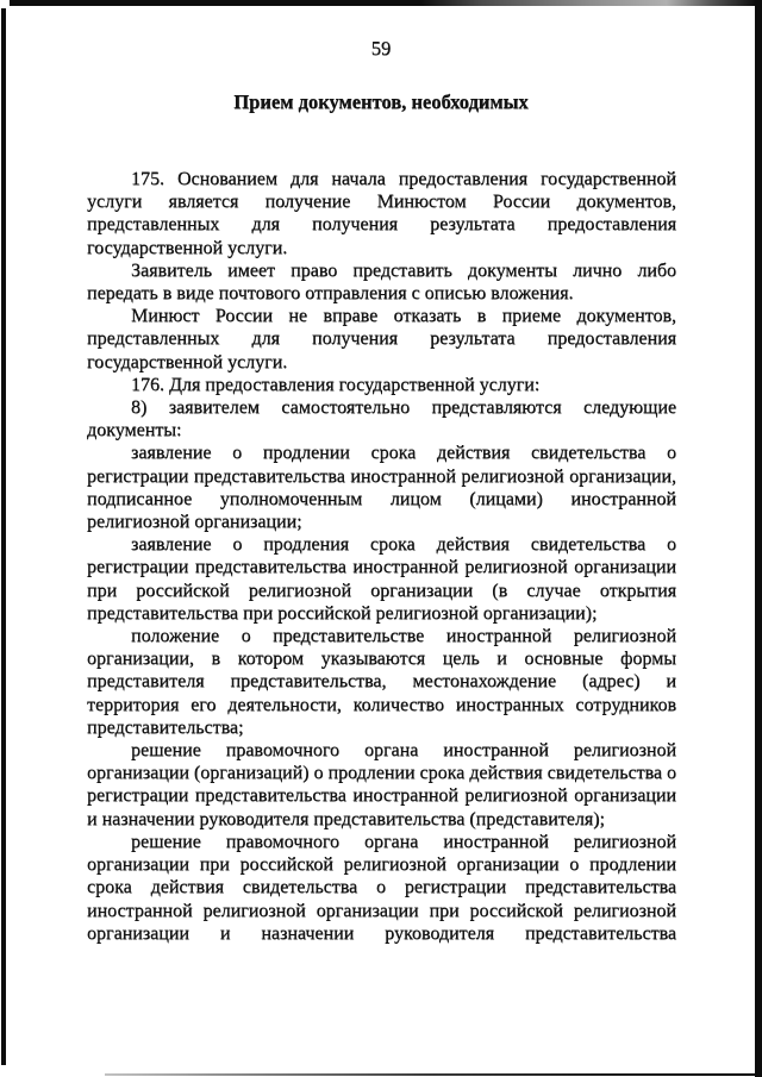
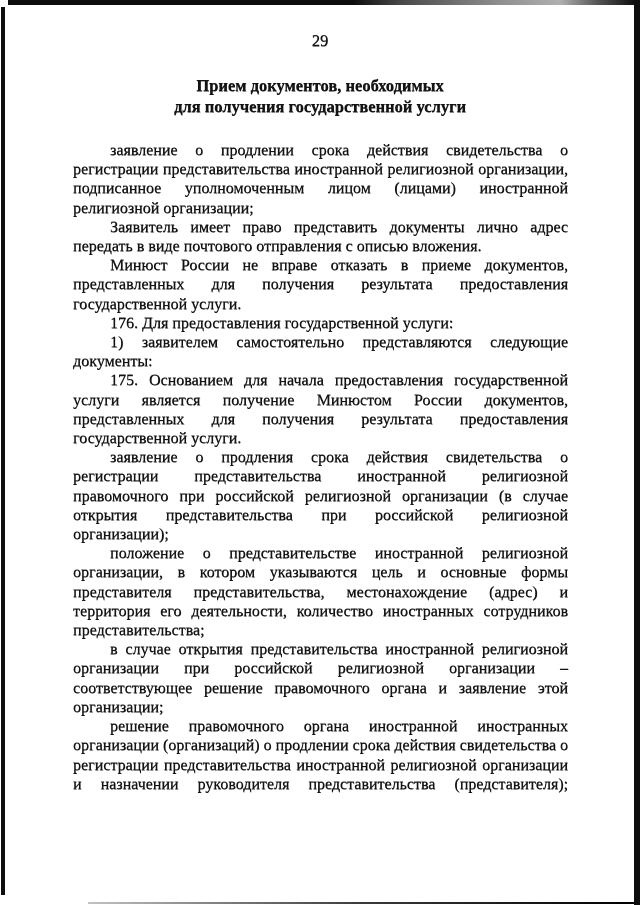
- 59
+ 29
  Прием документов, необходимых
+ для получения государственной услуги
- 175. Основанием для начала предоставления государственной услуги является получение Минюстом России документов, представленных для получения результата предоставления государственной услуги.
+ заявление о продлении срока действия свидетельства о регистрации представительства иностранной религиозной организации, подписанное уполномоченным лицом (лицами) иностранной религиозной организации;
- Заявитель имеет право представить документы лично либо передать в виде почтового отправления с описью вложения.
+ Заявитель имеет право представить документы лично адрес передать в виде почтового отправления с описью вложения.
  Минюст России не вправе отказать в приеме документов, представленных для получения результата предоставления государственной услуги.
  176. Для предоставления государственной услуги:
- 8) заявителем самостоятельно представляются следующие документы:
+ 1) заявителем самостоятельно представляются следующие документы:
- заявление о продлении срока действия свидетельства о регистрации представительства иностранной религиозной организации, подписанное уполномоченным лицом (лицами) иностранной религиозной организации;
+ 175. Основанием для начала предоставления государственной услуги является получение Минюстом России документов, представленных для получения результата предоставления государственной услуги.
- заявление о продления срока действия свидетельства о регистрации представительства иностранной религиозной организации при российской религиозной организации (в случае открытия представительства при российской религиозной организации);
+ заявление о продления срока действия свидетельства о регистрации представительства иностранной религиозной правомочного при российской религиозной организации (в случае открытия представительства при российской религиозной организации);
  положение о представительстве иностранной религиозной организации, в котором указываются цель и основные формы представителя представительства, местонахождение (адрес) и территория его деятельности, количество иностранных сотрудников представительства;
+ в случае открытия представительства иностранной религиозной организации при российской религиозной организации – соответствующее решение правомочного органа и заявление этой организации;
- решение правомочного органа иностранной религиозной организации (организаций) о продлении срока действия свидетельства о регистрации представительства иностранной религиозной организации и назначении руководителя представительства (представителя);
+ решение правомочного органа иностранной иностранных организации (организаций) о продлении срока действия свидетельства о регистрации представительства иностранной религиозной организации и назначении руководителя представительства (представителя);
- решение правомочного органа иностранной религиозной организации при российской религиозной организации о продлении срока действия свидетельства о регистрации представительства иностранной религиозной организации при российской религиозной организации и назначении руководителя представительства
